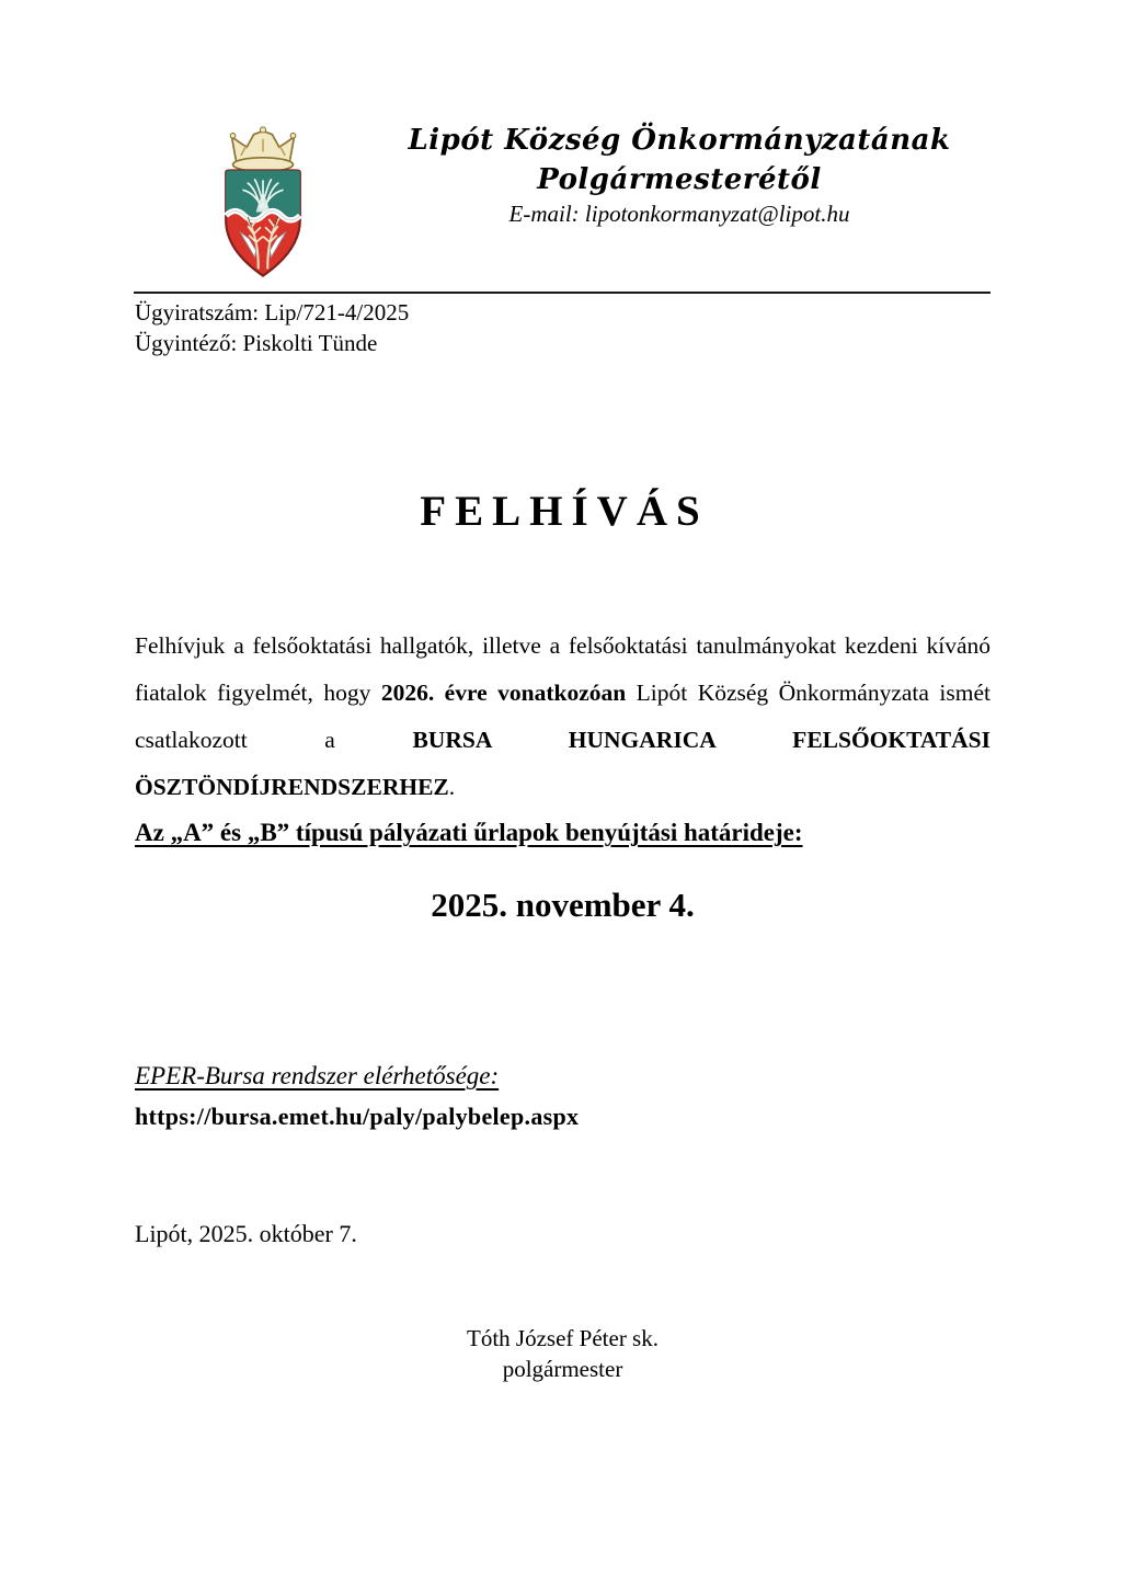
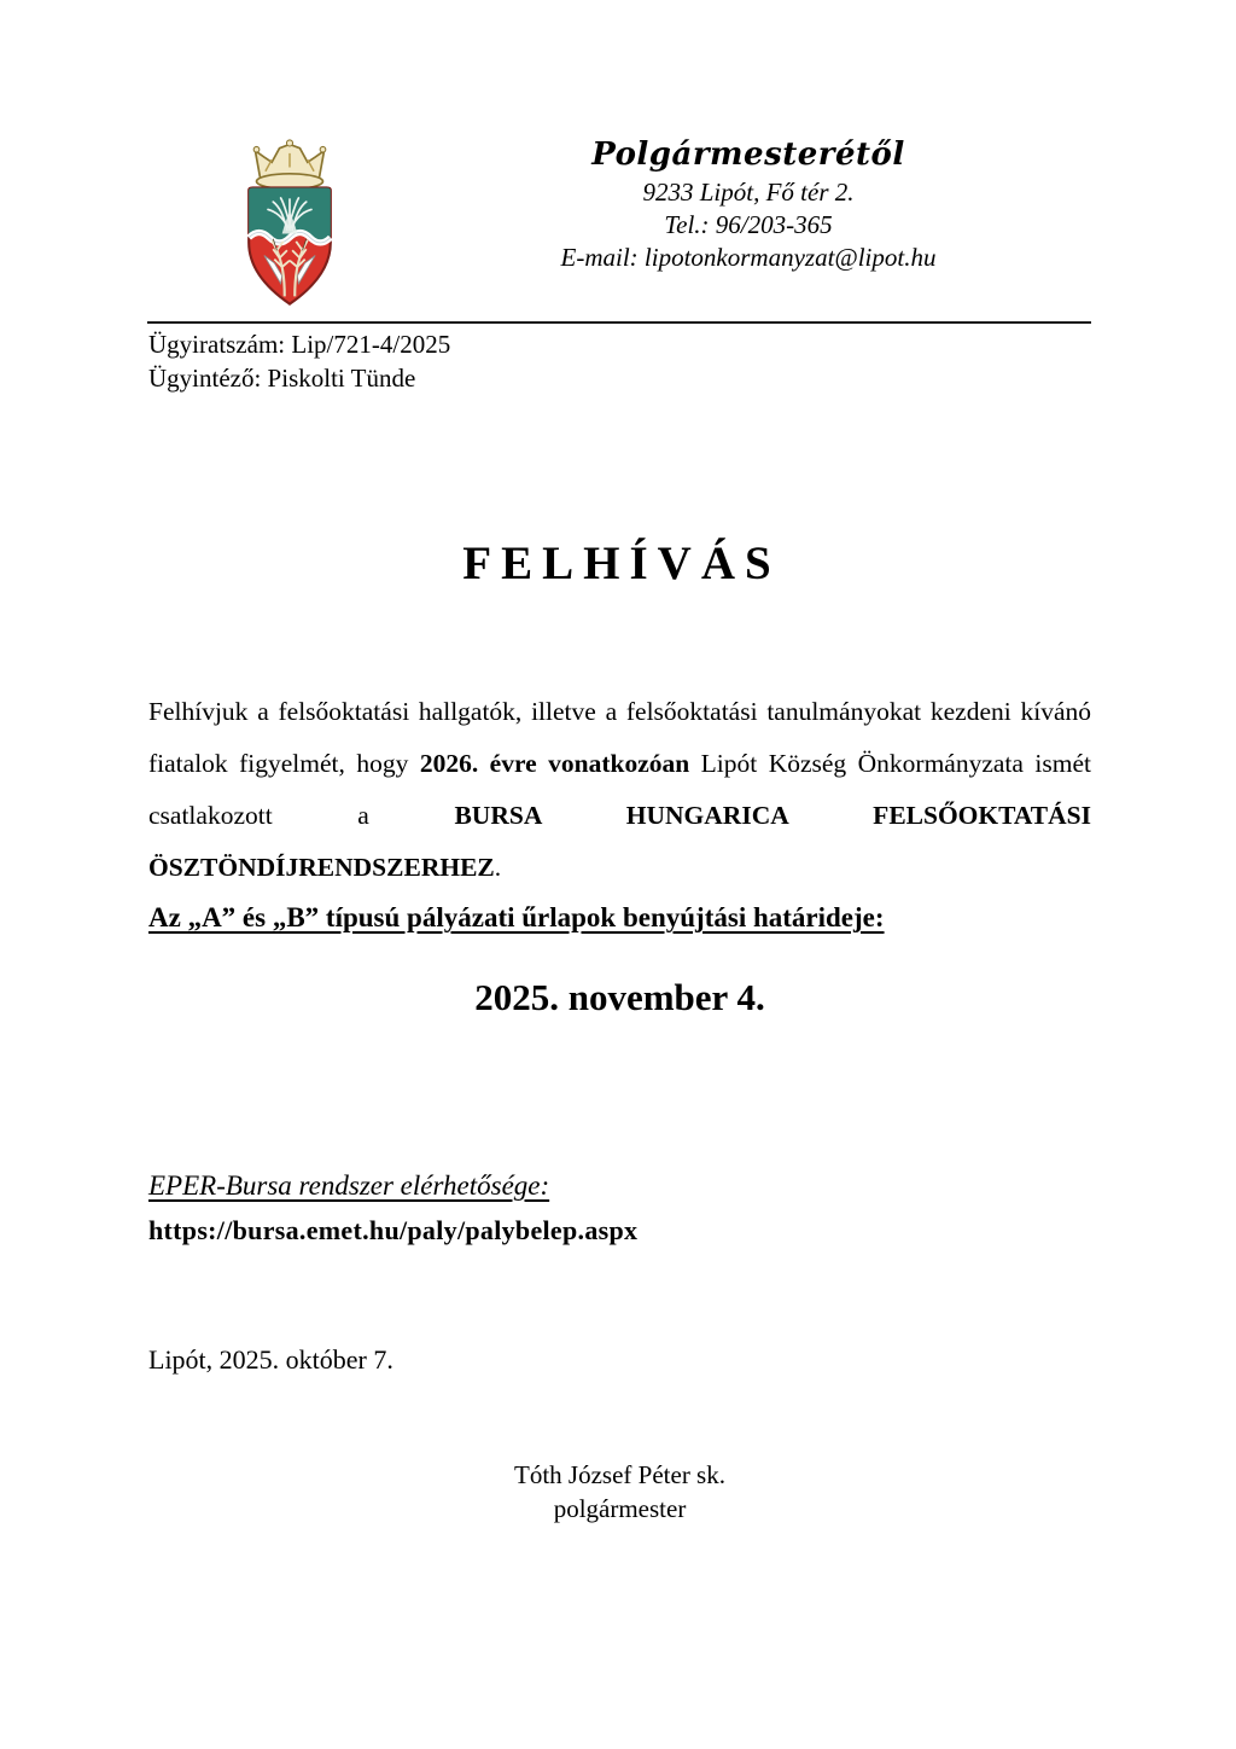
- Lipót Község Önkormányzatának
  Polgármesterétől
+ 9233 Lipót, Fő tér 2.
+ Tel.: 96/203-365
  E-mail: lipotonkormanyzat@lipot.hu
  Ügyiratszám: Lip/721-4/2025
  Ügyintéző: Piskolti Tünde
  FELHÍVÁS
  Felhívjuk a felsőoktatási hallgatók, illetve a felsőoktatási tanulmányokat kezdeni kívánó fiatalok figyelmét, hogy 2026. évre vonatkozóan Lipót Község Önkormányzata ismét csatlakozott a BURSA HUNGARICA FELSŐOKTATÁSI ÖSZTÖNDÍJRENDSZERHEZ.
  Az „A” és „B” típusú pályázati űrlapok benyújtási határideje:
  2025. november 4.
  EPER-Bursa rendszer elérhetősége:
  https://bursa.emet.hu/paly/palybelep.aspx
  Lipót, 2025. október 7.
  Tóth József Péter sk.
  polgármester
